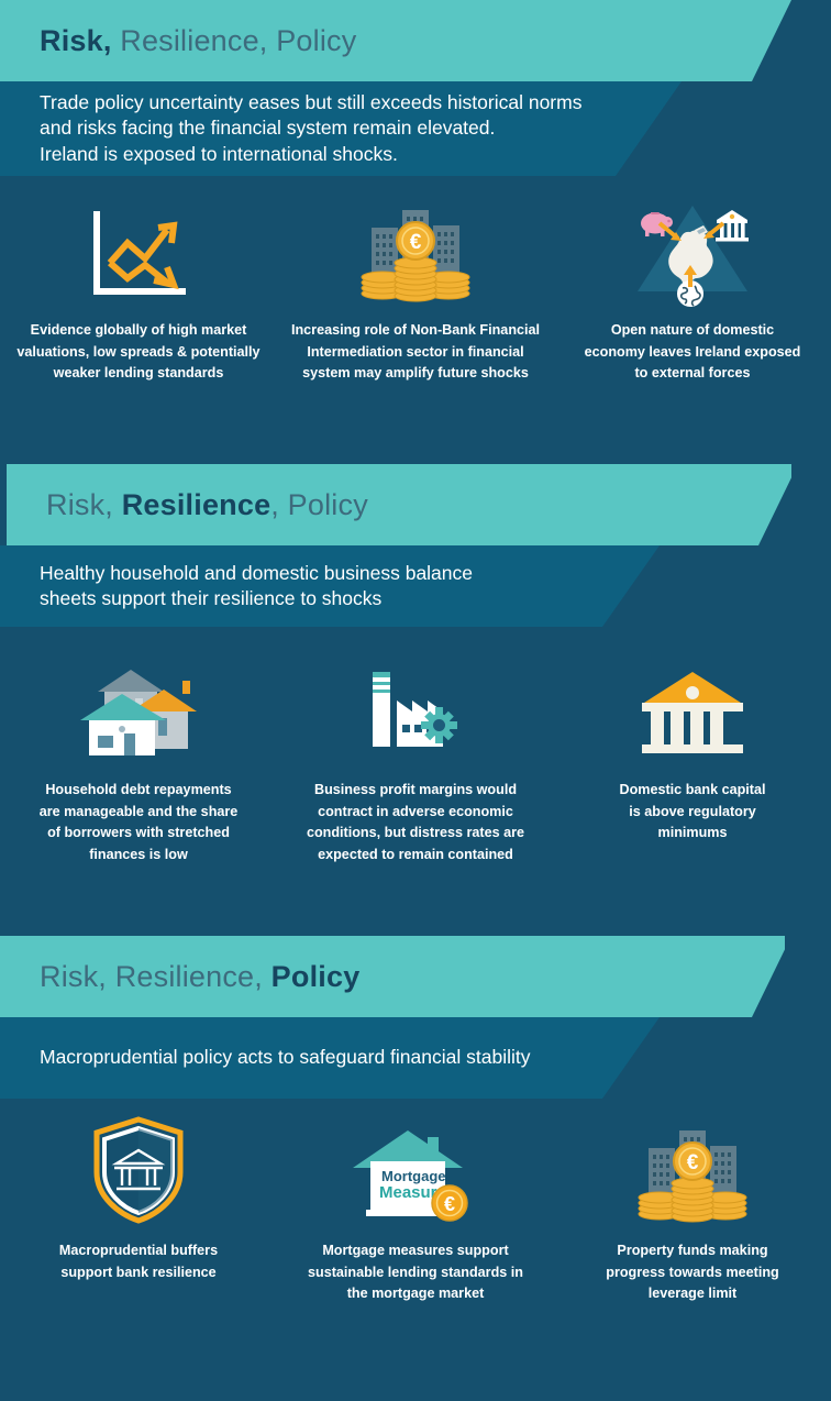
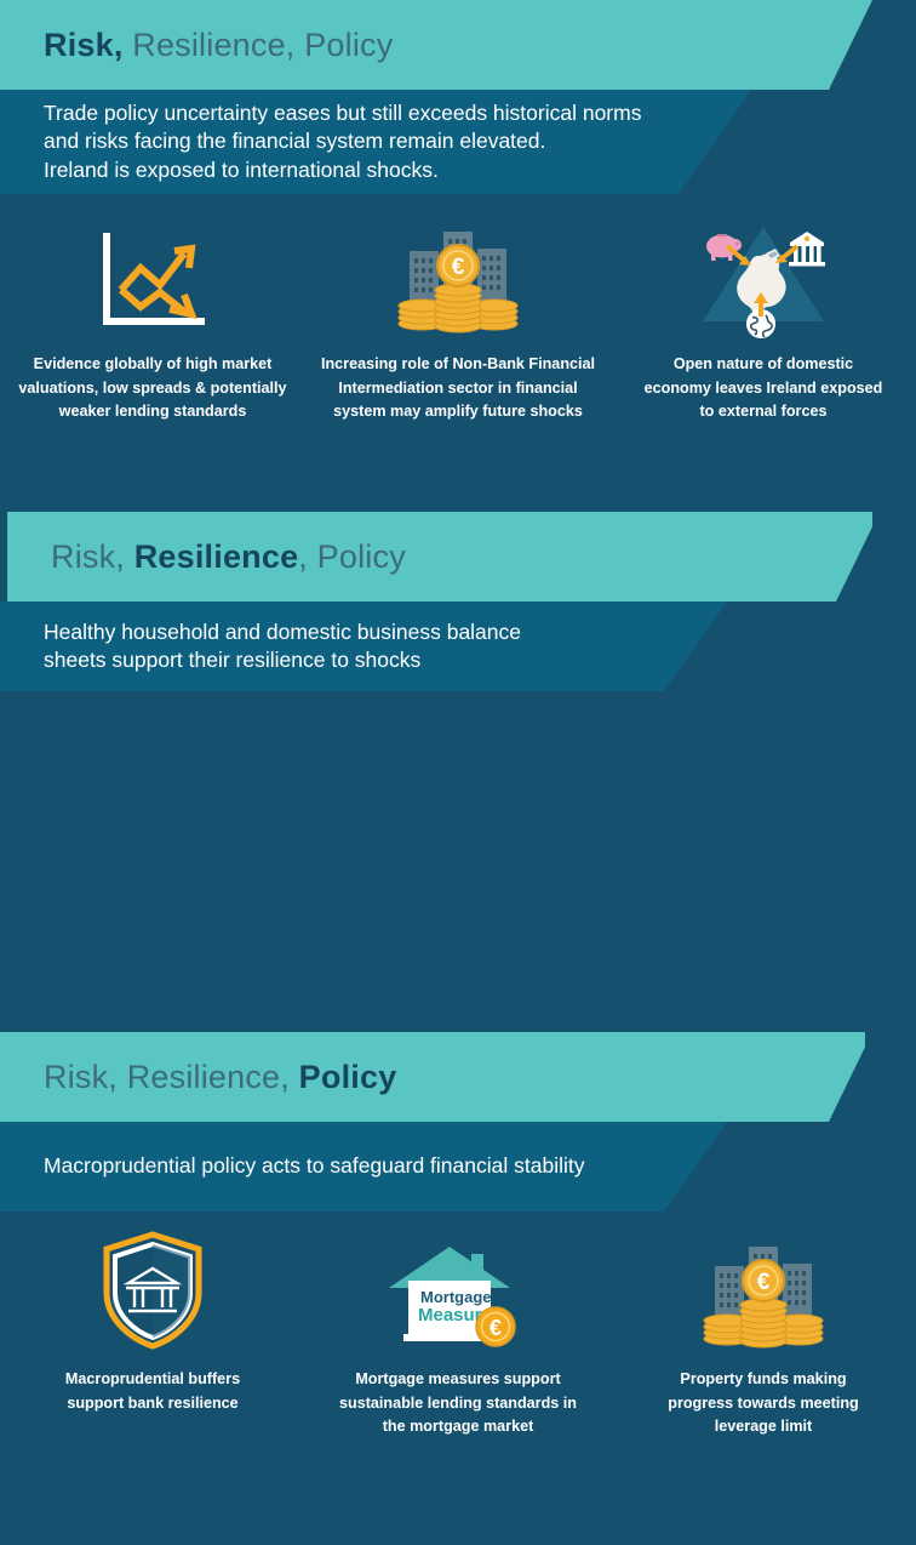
  Risk, Resilience, Policy
  Trade policy uncertainty eases but still exceeds historical norms
  and risks facing the financial system remain elevated.
  Ireland is exposed to international shocks.
  Evidence globally of high market
  valuations, low spreads & potentially
  weaker lending standards
  €
  Increasing role of Non-Bank Financial
  Intermediation sector in financial
  system may amplify future shocks
  Open nature of domestic
  economy leaves Ireland exposed
  to external forces
  Risk, Resilience, Policy
  Healthy household and domestic business balance
  sheets support their resilience to shocks
- Household debt repayments
- are manageable and the share
- of borrowers with stretched
- finances is low
- Business profit margins would
- contract in adverse economic
- conditions, but distress rates are
- expected to remain contained
- Domestic bank capital
- is above regulatory
- minimums
  Risk, Resilience, Policy
  Macroprudential policy acts to safeguard financial stability
  Macroprudential buffers
  support bank resilience
  Mortgage
  Measur
  €
  Mortgage measures support
  sustainable lending standards in
  the mortgage market
  €
  Property funds making
  progress towards meeting
  leverage limit
